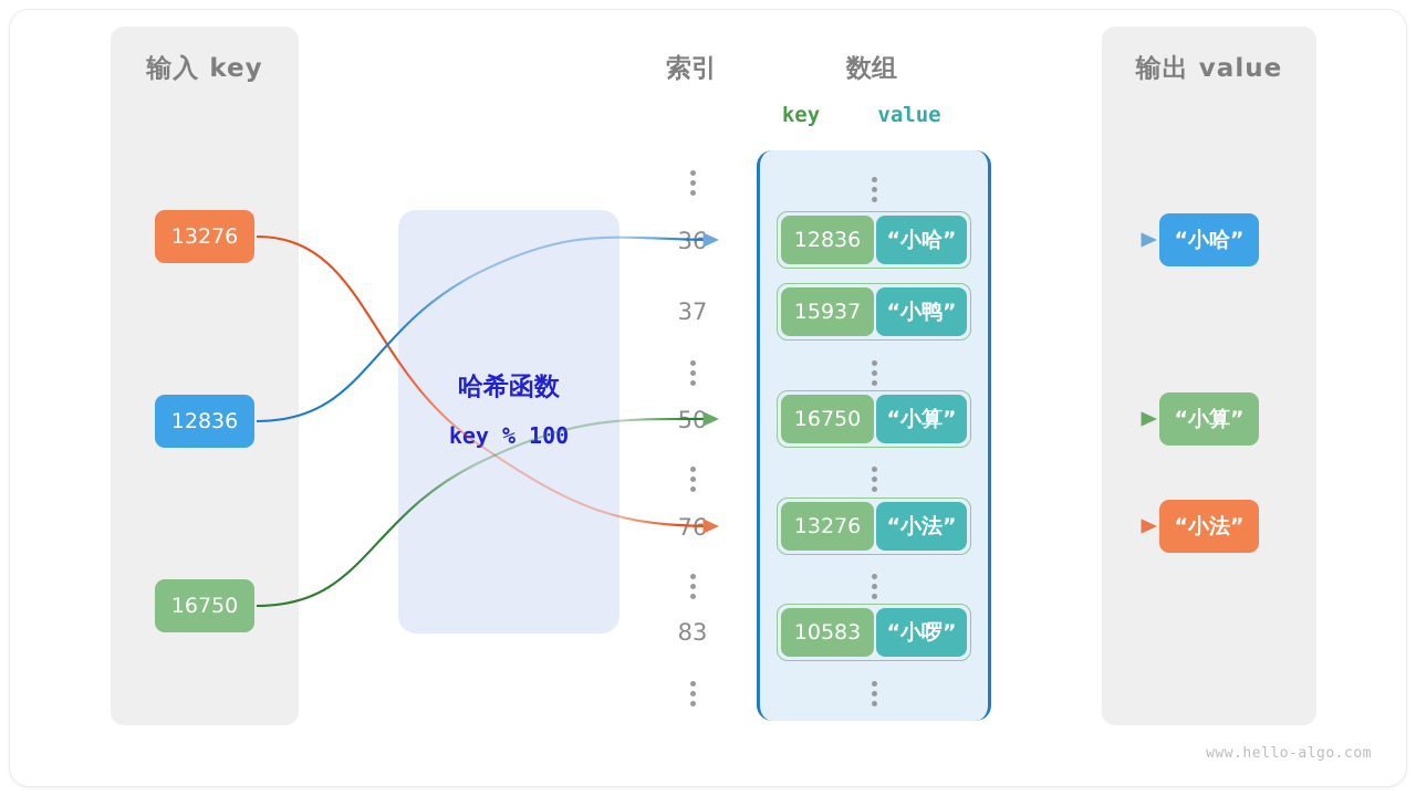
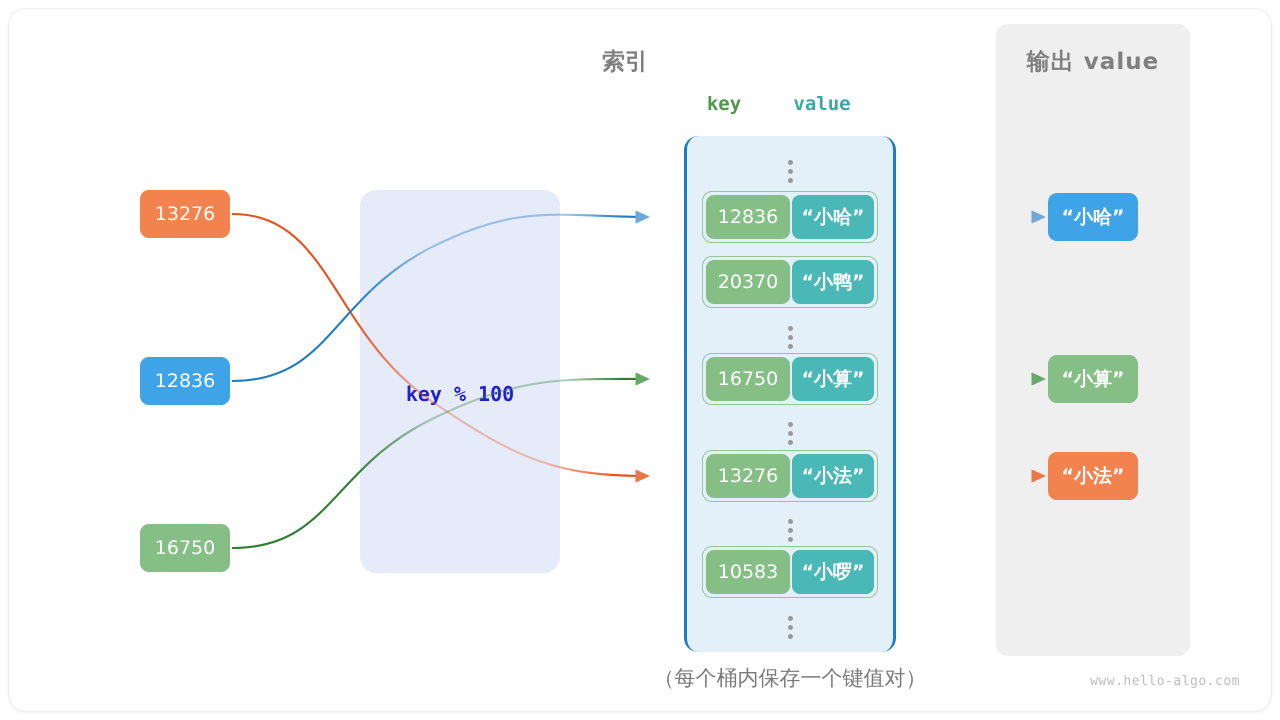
- 输入 key
  输出 value
- 哈希函数
  key % 10
  索引
- 数组
  key
  value
- 36
- 37
- 76
- 83
- 15937
+ 20370
  “小鸭”
  10583
  “小啰”
  13276
  12836
  16750
  “小哈”
  “小算”
  “小法”
+ （每个桶内保存一个键值对）
  www.hello-algo.com
